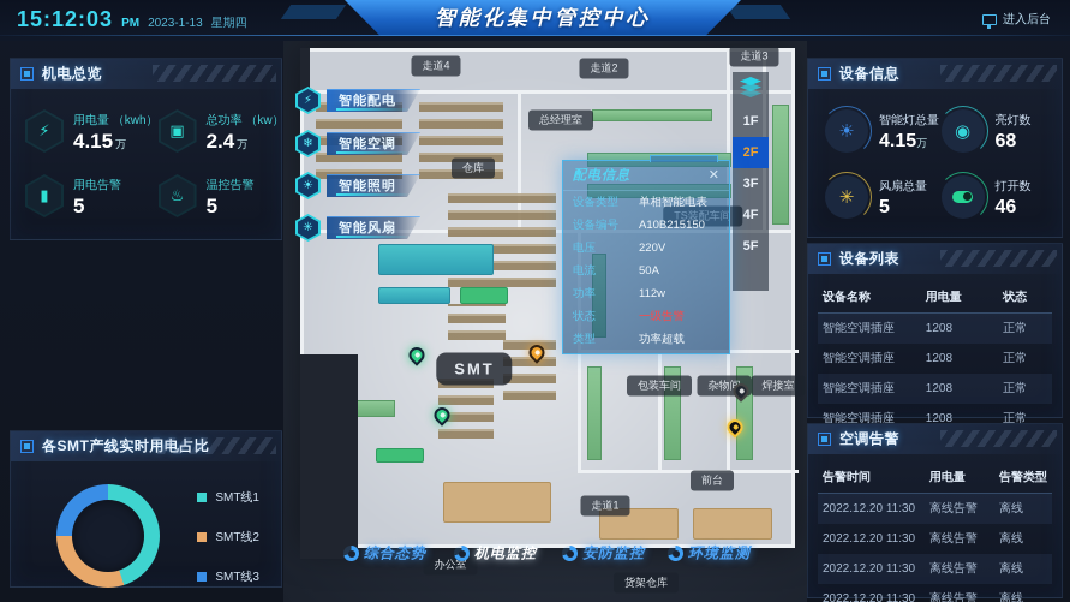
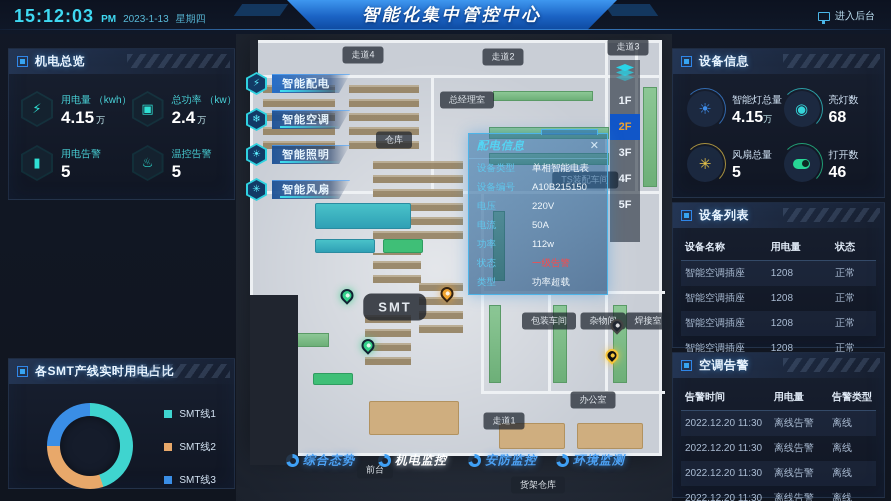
  15:12:03
  PM
  2023-1-13
  星期四
  智能化集中管控中心
  进入后台
  走道4
  走道2
  走道3
  总经理室
  仓库
  SMT
  包装车间
  焊接室
- 前台
+ 办公室
  走道1
- 办公室
+ 前台
  货架仓库
  ⚡
  智能配电
  ❄
  智能空调
  ☀
  智能照明
  ✳
  智能风扇
  1F
  2F
  3F
  4F
  5F
  配电信息
  ✕
  设备类型
  单相智能电表
  设备编号
  A10B215150
  电压
  220V
  电流
  50A
  功率
  112w
  状态
  一级告警
  类型
  功率超载
  综合态势
  机电监控
  安防监控
  环境监测
  机电总览
  ⚡
  用电量 （kwh）
  4.15 万
  ▣
  总功率 （kw）
  2.4 万
  ▮
  用电告警
  5
  ♨
  温控告警
  5
  各SMT产线实时用电占比
  SMT线1
  SMT线2
  SMT线3
  设备信息
  ☀
  智能灯总量
  4.15万
  ◉
  亮灯数
  68
  ✳
  风扇总量
  5
  打开数
  46
  设备列表
  设备名称	用电量	状态
  智能空调插座	1208	正常
  智能空调插座	1208	正常
  智能空调插座	1208	正常
  智能空调插座	1208	正常
  空调告警
  告警时间	用电量	告警类型
  2022.12.20 11:30	离线告警	离线
  2022.12.20 11:30	离线告警	离线
  2022.12.20 11:30	离线告警	离线
  2022.12.20 11:30	离线告警	离线
